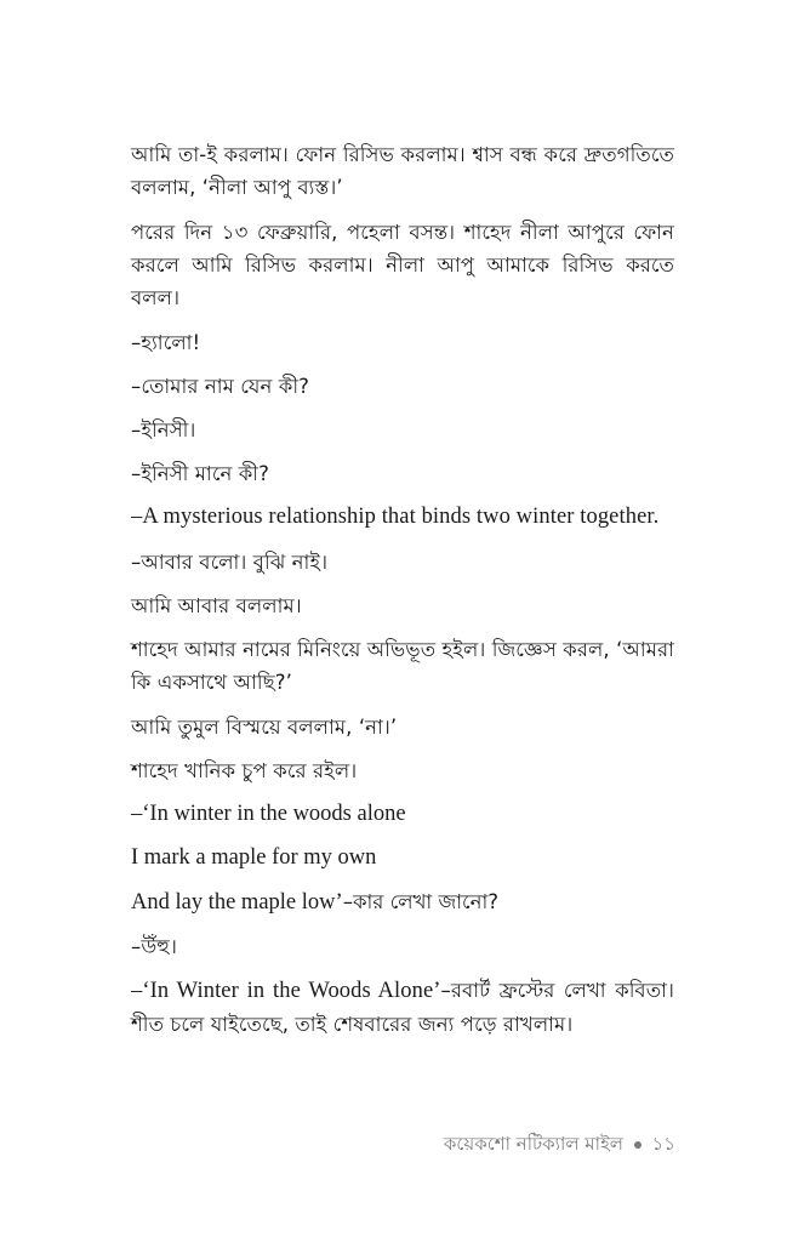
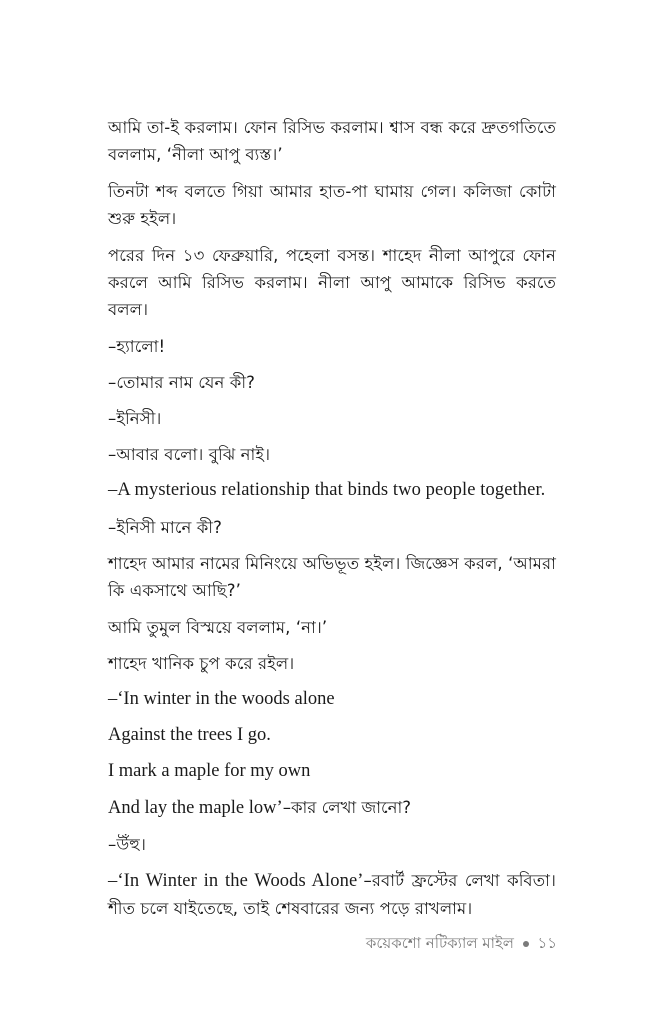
  আমি তা-ই করলাম। ফোন রিসিভ করলাম। শ্বাস বন্ধ করে দ্রুতগতিতে বললাম, ‘নীলা আপু ব্যস্ত।’
+ তিনটা শব্দ বলতে গিয়া আমার হাত-পা ঘামায় গেল। কলিজা কোটা শুরু হইল।
  পরের দিন ১৩ ফেব্রুয়ারি, পহেলা বসন্ত। শাহেদ নীলা আপুরে ফোন করলে আমি রিসিভ করলাম। নীলা আপু আমাকে রিসিভ করতে বলল।
  –হ্যালো!
  –তোমার নাম যেন কী?
  –ইনিসী।
- –ইনিসী মানে কী?
+ –আবার বলো। বুঝি নাই।
- –A mysterious relationship that binds two winter together.
+ –A mysterious relationship that binds two people together.
- –আবার বলো। বুঝি নাই।
+ –ইনিসী মানে কী?
- আমি আবার বললাম।
  শাহেদ আমার নামের মিনিংয়ে অভিভূত হইল। জিজ্ঞেস করল, ‘আমরা কি একসাথে আছি?’
  আমি তুমুল বিস্ময়ে বললাম, ‘না।’
  শাহেদ খানিক চুপ করে রইল।
  –‘In winter in the woods alone
+ Against the trees I go.
  I mark a maple for my own
  And lay the maple low’–কার লেখা জানো?
  –উঁহু।
  –‘In Winter in the Woods Alone’–রবার্ট ফ্রস্টের লেখা কবিতা। শীত চলে যাইতেছে, তাই শেষবারের জন্য পড়ে রাখলাম।
  কয়েকশো নটিক্যাল মাইল ১১
